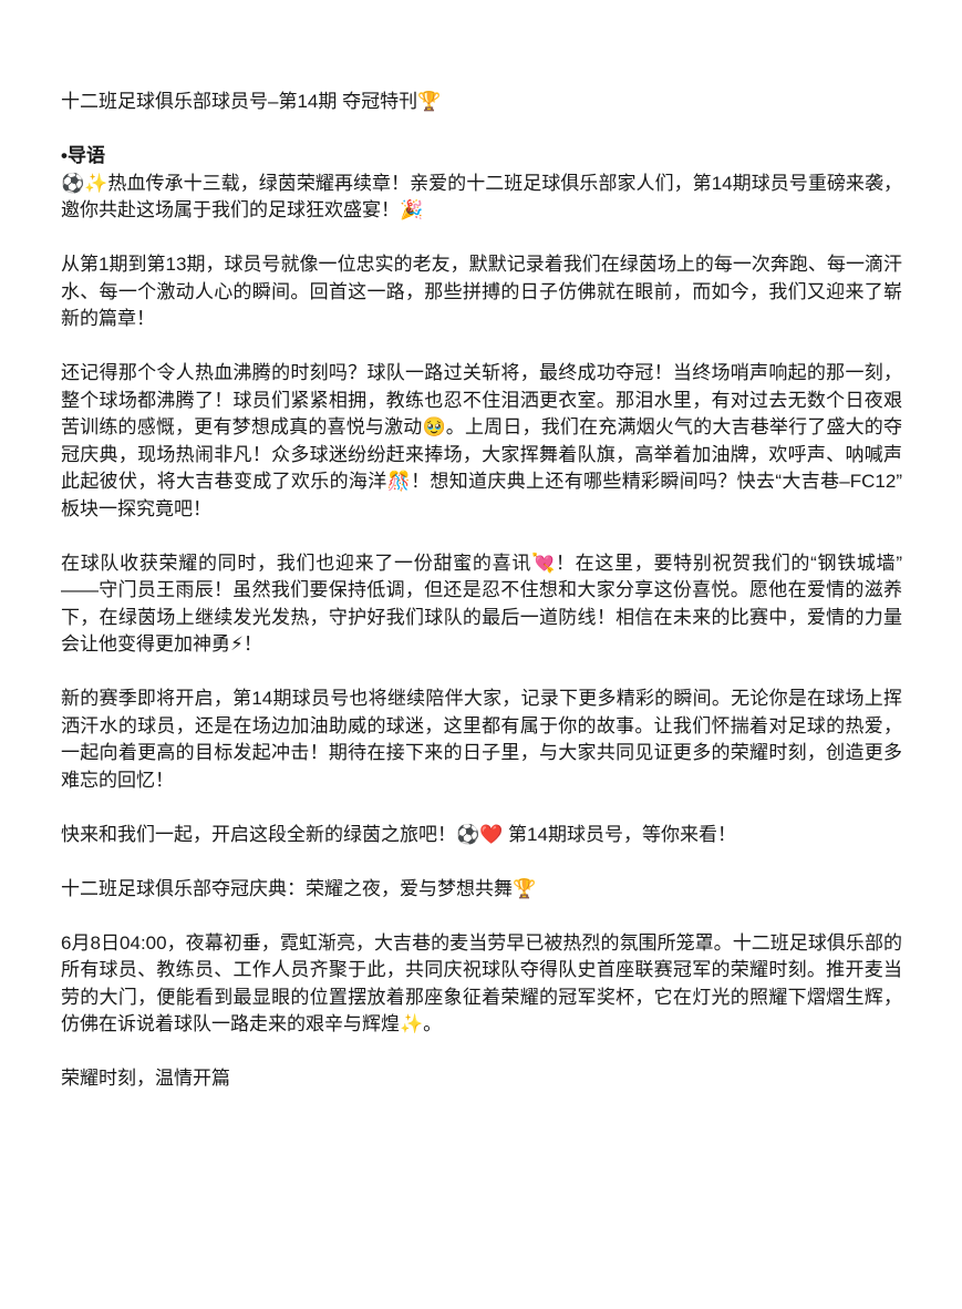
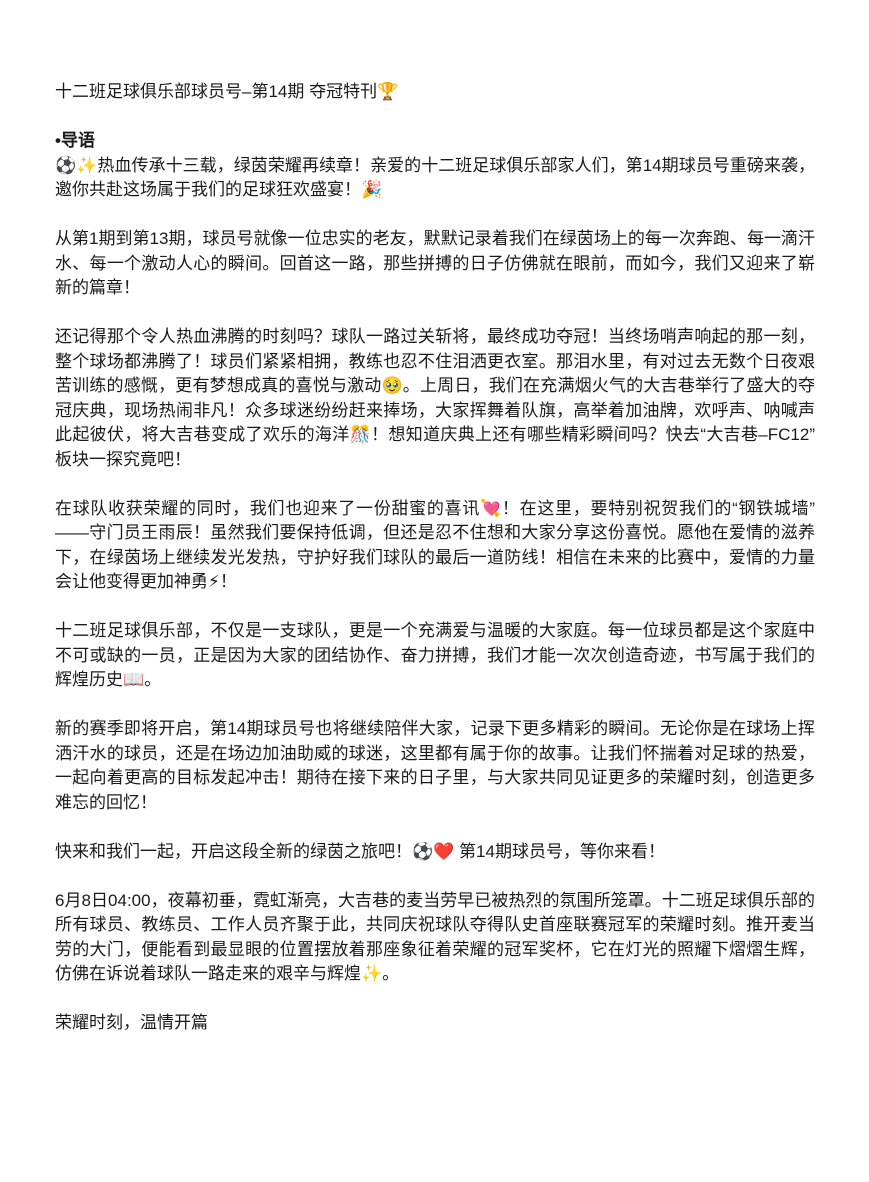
  十二班足球俱乐部球员号–第14期 夺冠特刊🏆
  •导语
  ⚽✨热血传承十三载，绿茵荣耀再续章！亲爱的十二班足球俱乐部家人们，第14期球员号重磅来袭，邀你共赴这场属于我们的足球狂欢盛宴！🎉
  从第1期到第13期，球员号就像一位忠实的老友，默默记录着我们在绿茵场上的每一次奔跑、每一滴汗水、每一个激动人心的瞬间。回首这一路，那些拼搏的日子仿佛就在眼前，而如今，我们又迎来了崭新的篇章！
  还记得那个令人热血沸腾的时刻吗？球队一路过关斩将，最终成功夺冠！当终场哨声响起的那一刻，整个球场都沸腾了！球员们紧紧相拥，教练也忍不住泪洒更衣室。那泪水里，有对过去无数个日夜艰苦训练的感慨，更有梦想成真的喜悦与激动🥹。上周日，我们在充满烟火气的大吉巷举行了盛大的夺冠庆典，现场热闹非凡！众多球迷纷纷赶来捧场，大家挥舞着队旗，高举着加油牌，欢呼声、呐喊声此起彼伏，将大吉巷变成了欢乐的海洋🎊！想知道庆典上还有哪些精彩瞬间吗？快去“大吉巷–FC12”板块一探究竟吧！
  在球队收获荣耀的同时，我们也迎来了一份甜蜜的喜讯💘！在这里，要特别祝贺我们的“钢铁城墙”——守门员王雨辰！虽然我们要保持低调，但还是忍不住想和大家分享这份喜悦。愿他在爱情的滋养下，在绿茵场上继续发光发热，守护好我们球队的最后一道防线！相信在未来的比赛中，爱情的力量会让他变得更加神勇⚡！
+ 十二班足球俱乐部，不仅是一支球队，更是一个充满爱与温暖的大家庭。每一位球员都是这个家庭中不可或缺的一员，正是因为大家的团结协作、奋力拼搏，我们才能一次次创造奇迹，书写属于我们的辉煌历史📖。
  新的赛季即将开启，第14期球员号也将继续陪伴大家，记录下更多精彩的瞬间。无论你是在球场上挥洒汗水的球员，还是在场边加油助威的球迷，这里都有属于你的故事。让我们怀揣着对足球的热爱，一起向着更高的目标发起冲击！期待在接下来的日子里，与大家共同见证更多的荣耀时刻，创造更多难忘的回忆！
  快来和我们一起，开启这段全新的绿茵之旅吧！⚽❤️ 第14期球员号，等你来看！
- 十二班足球俱乐部夺冠庆典：荣耀之夜，爱与梦想共舞🏆
  6月8日04:00，夜幕初垂，霓虹渐亮，大吉巷的麦当劳早已被热烈的氛围所笼罩。十二班足球俱乐部的所有球员、教练员、工作人员齐聚于此，共同庆祝球队夺得队史首座联赛冠军的荣耀时刻。推开麦当劳的大门，便能看到最显眼的位置摆放着那座象征着荣耀的冠军奖杯，它在灯光的照耀下熠熠生辉，仿佛在诉说着球队一路走来的艰辛与辉煌✨。
  荣耀时刻，温情开篇
